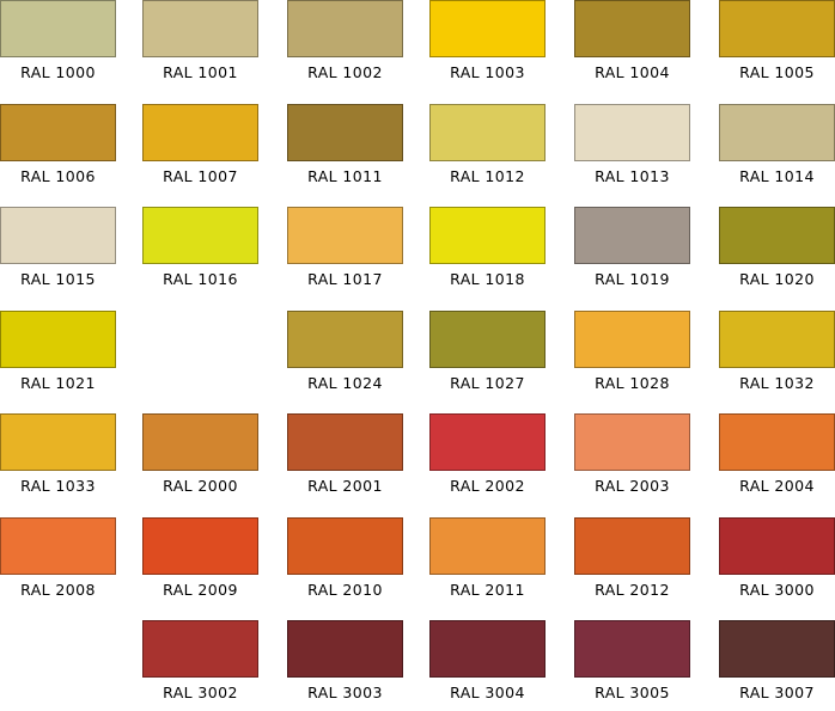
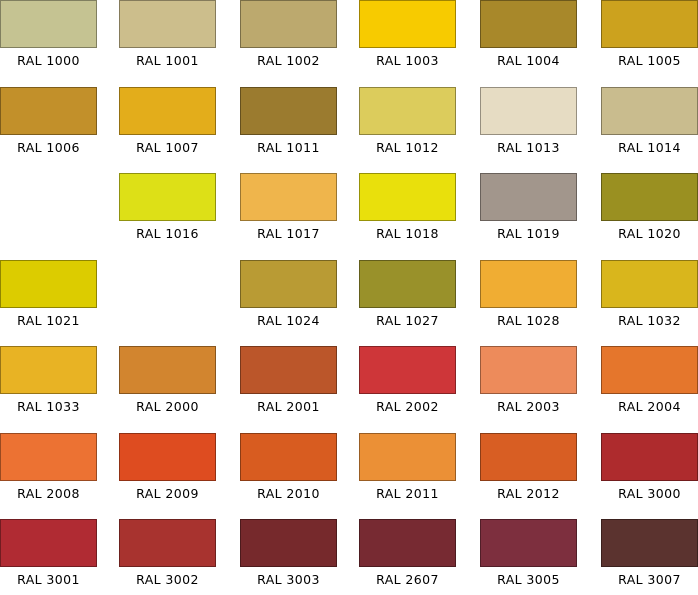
  RAL 1000
  RAL 1001
  RAL 1002
  RAL 1003
  RAL 1004
  RAL 1005
  RAL 1006
  RAL 1007
  RAL 1011
  RAL 1012
  RAL 1013
  RAL 1014
- RAL 1015
  RAL 1016
  RAL 1017
  RAL 1018
  RAL 1019
  RAL 1020
  RAL 1021
  RAL 1024
  RAL 1027
  RAL 1028
  RAL 1032
  RAL 1033
  RAL 2000
  RAL 2001
  RAL 2002
  RAL 2003
  RAL 2004
  RAL 2008
  RAL 2009
  RAL 2010
  RAL 2011
  RAL 2012
  RAL 3000
+ RAL 3001
  RAL 3002
  RAL 3003
- RAL 3004
+ RAL 2607
  RAL 3005
  RAL 3007
